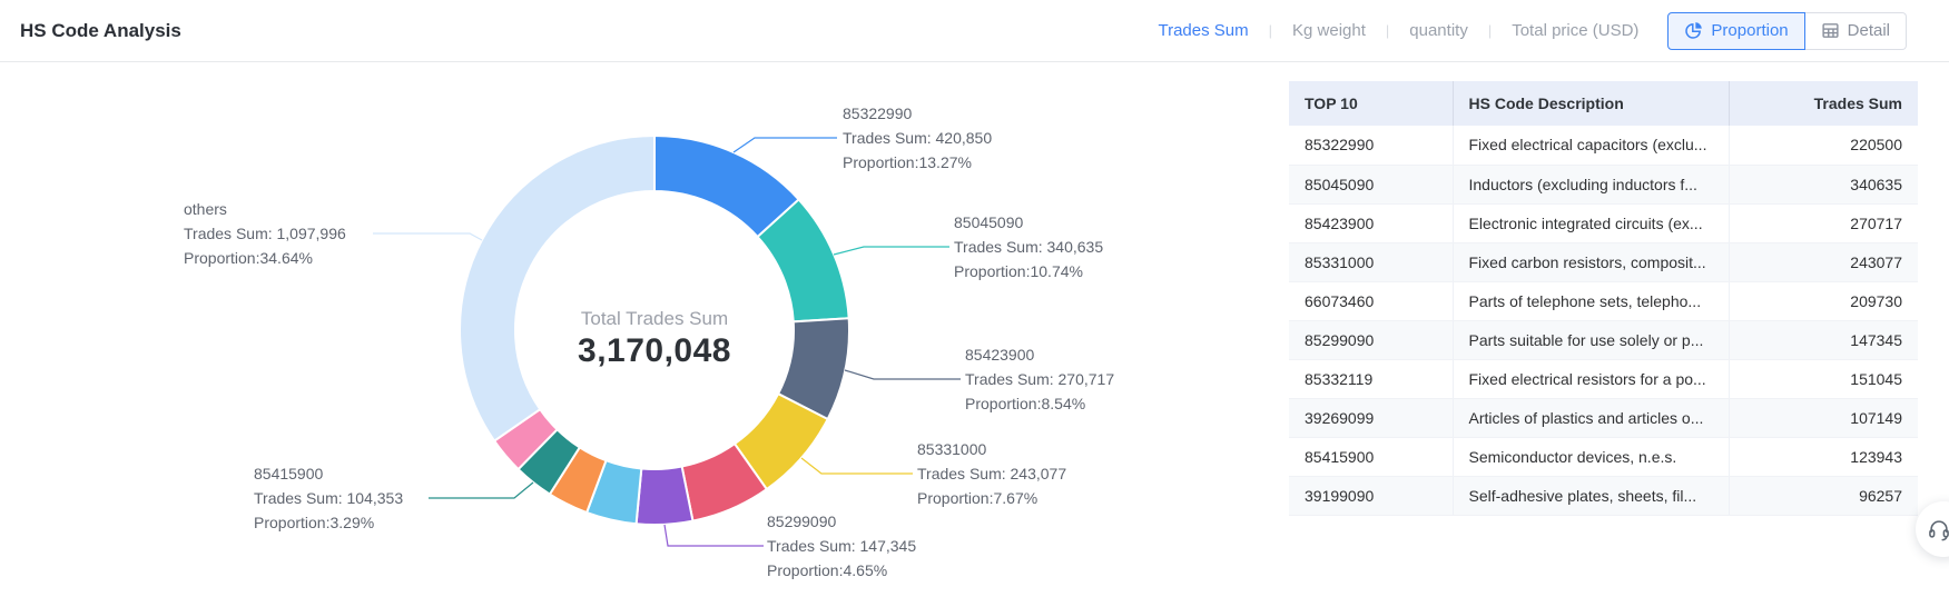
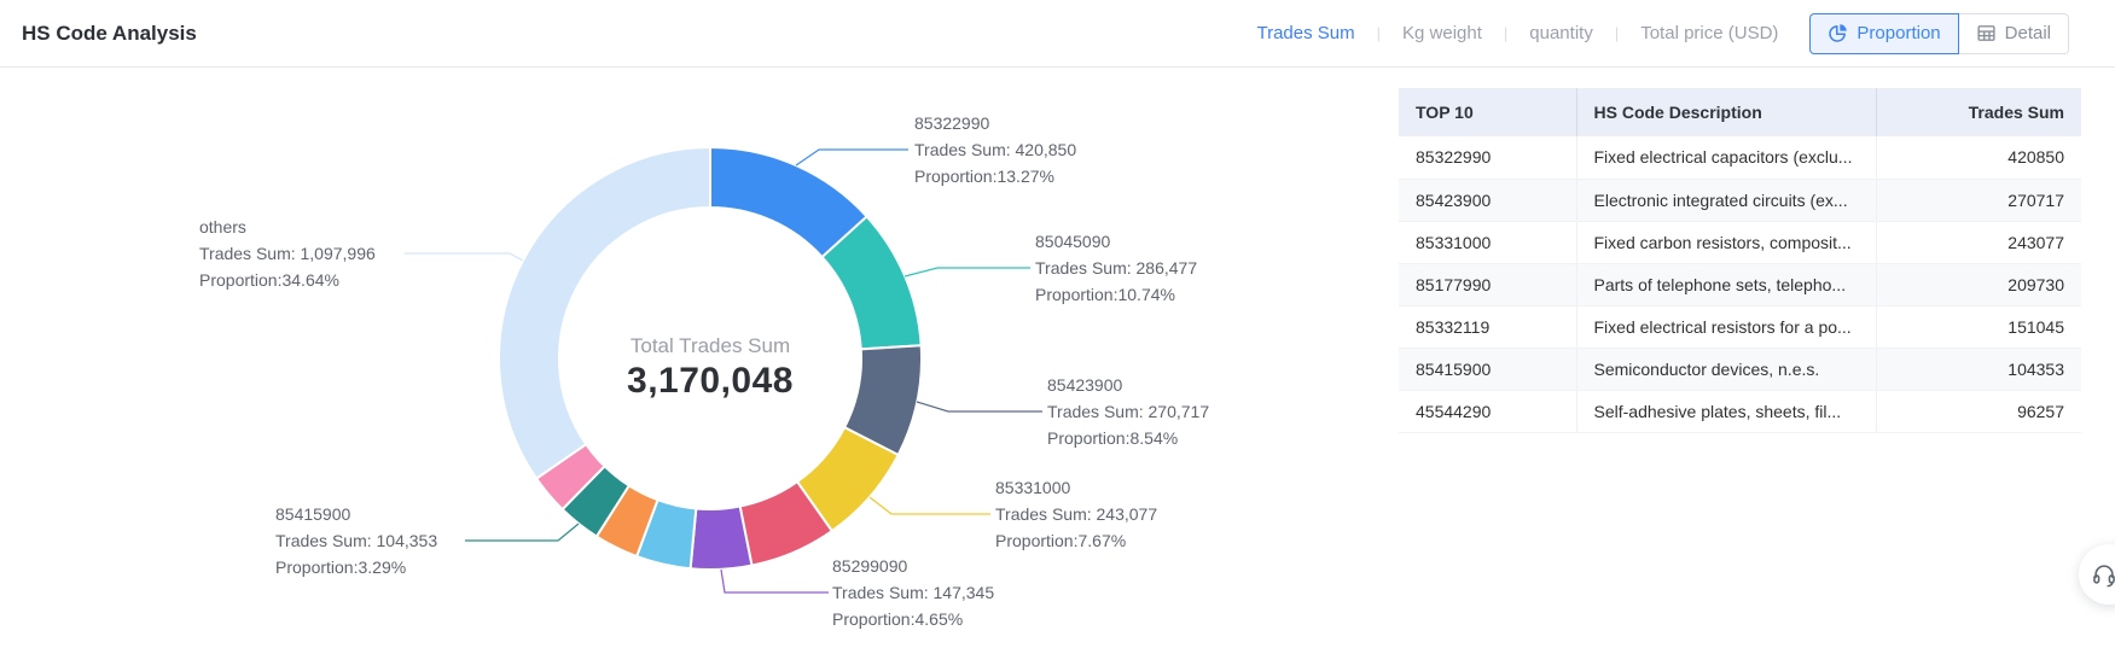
  HS Code Analysis
  Trades Sum
  |
  Kg weight
  |
  quantity
  |
  Total price (USD)
  Proportion
  Detail
  Total Trades Sum
  3,170,048
  85322990
  Trades Sum: 420,850
  Proportion:13.27%
  85045090
- Trades Sum: 340,635
+ Trades Sum: 286,477
  Proportion:10.74%
  85423900
  Trades Sum: 270,717
  Proportion:8.54%
  85331000
  Trades Sum: 243,077
  Proportion:7.67%
  85299090
  Trades Sum: 147,345
  Proportion:4.65%
  85415900
  Trades Sum: 104,353
  Proportion:3.29%
  others
  Trades Sum: 1,097,996
  Proportion:34.64%
  TOP 10	HS Code Description	Trades Sum
- 85322990	Fixed electrical capacitors (exclu...	220500
+ 85322990	Fixed electrical capacitors (exclu...	420850
- 85045090	Inductors (excluding inductors f...	340635
  85423900	Electronic integrated circuits (ex...	270717
  85331000	Fixed carbon resistors, composit...	243077
- 66073460	Parts of telephone sets, telepho...	209730
+ 85177990	Parts of telephone sets, telepho...	209730
- 85299090	Parts suitable for use solely or p...	147345
  85332119	Fixed electrical resistors for a po...	151045
- 39269099	Articles of plastics and articles o...	107149
- 85415900	Semiconductor devices, n.e.s.	123943
+ 85415900	Semiconductor devices, n.e.s.	104353
- 39199090	Self-adhesive plates, sheets, fil...	96257
+ 45544290	Self-adhesive plates, sheets, fil...	96257
